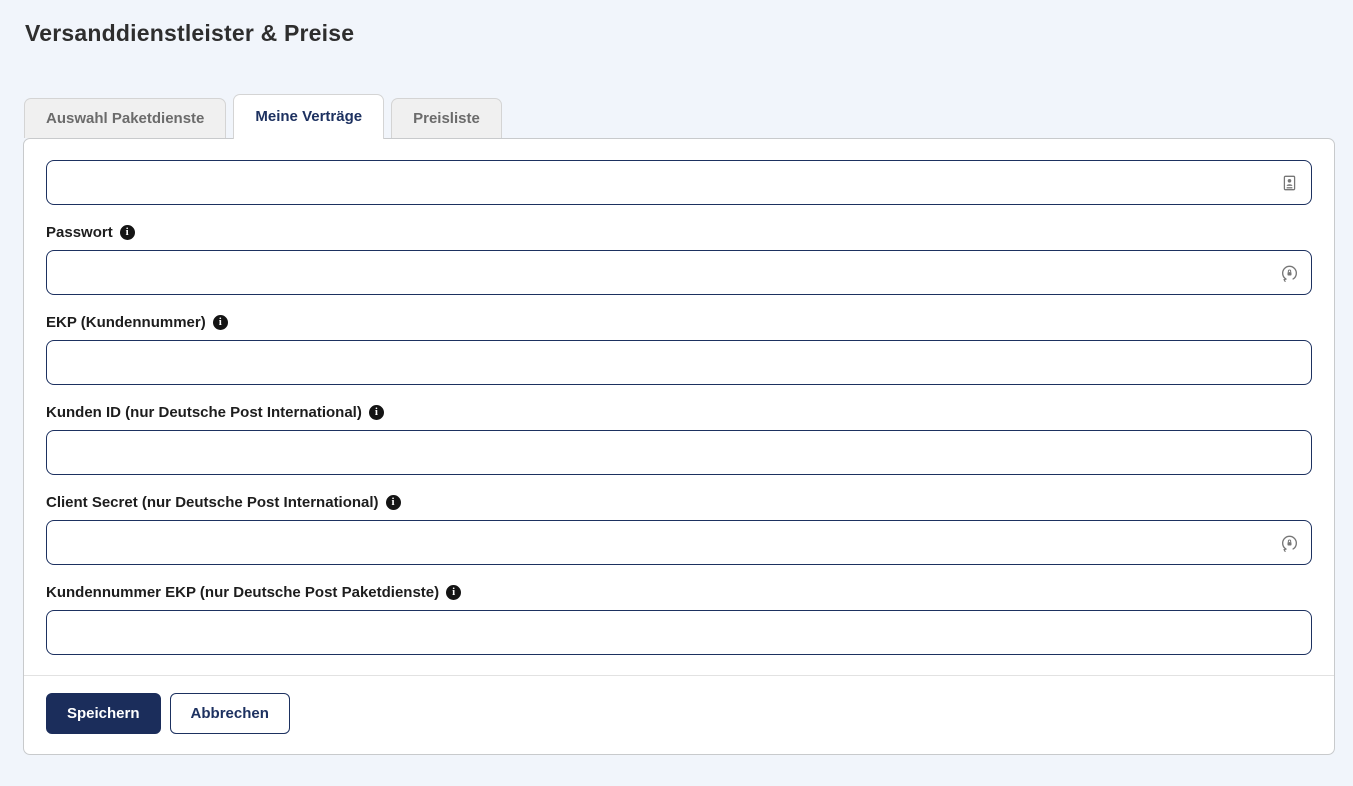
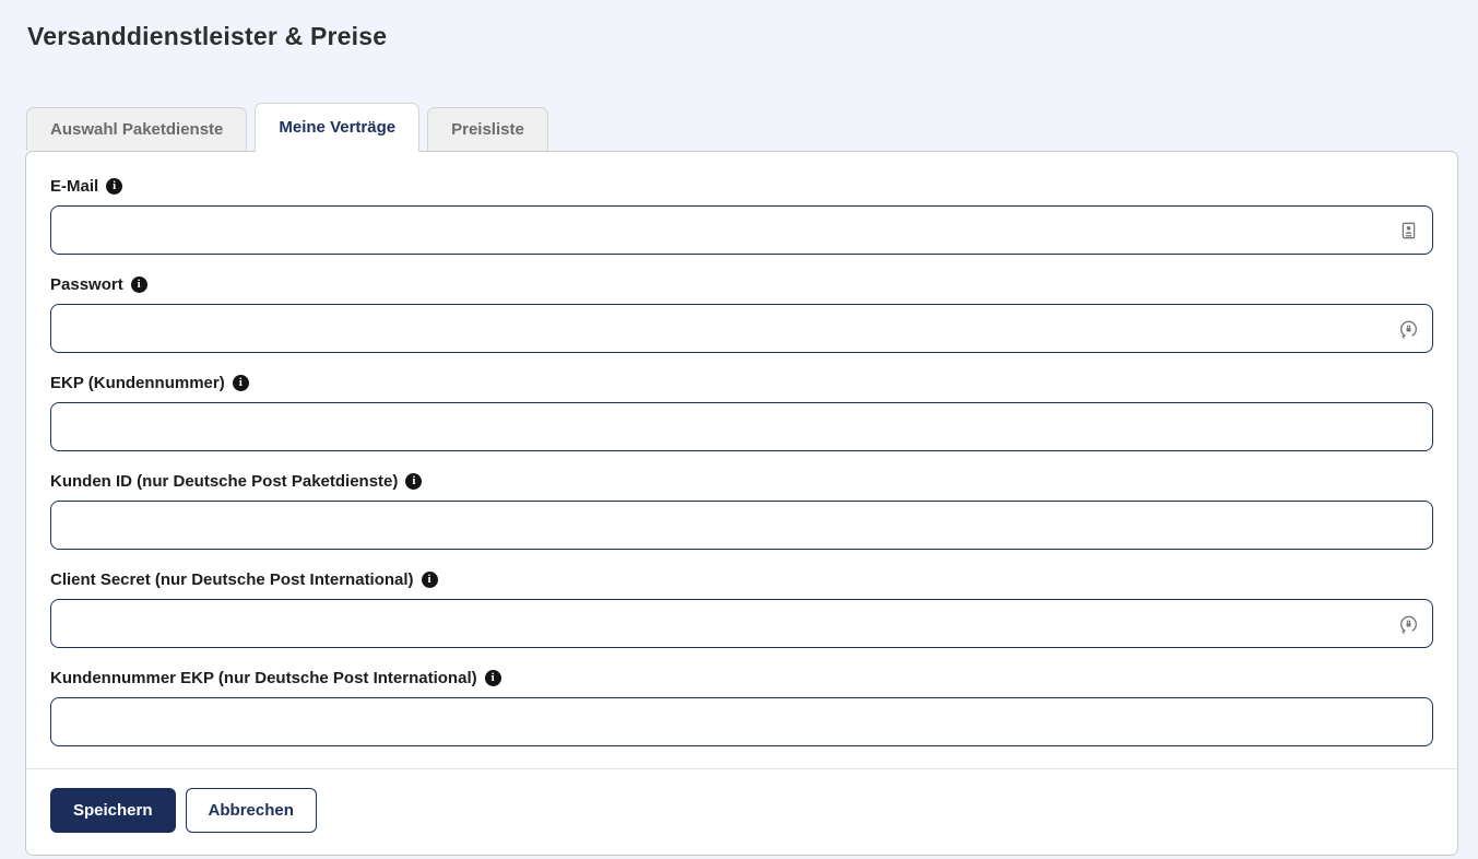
  Versanddienstleister & Preise
  Auswahl Paketdienste
  Meine Verträge
  Preisliste
+ E-Mail
  Passwort
  EKP (Kundennummer)
- Kunden ID (nur Deutsche Post International)
+ Kunden ID (nur Deutsche Post Paketdienste)
  Client Secret (nur Deutsche Post International)
- Kundennummer EKP (nur Deutsche Post Paketdienste)
+ Kundennummer EKP (nur Deutsche Post International)
  Speichern
  Abbrechen
